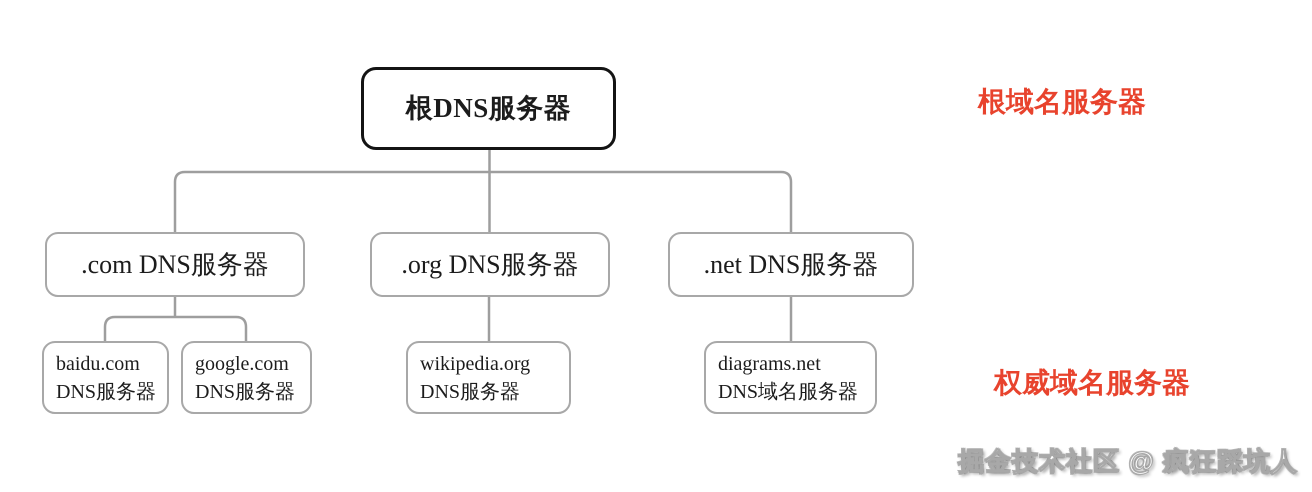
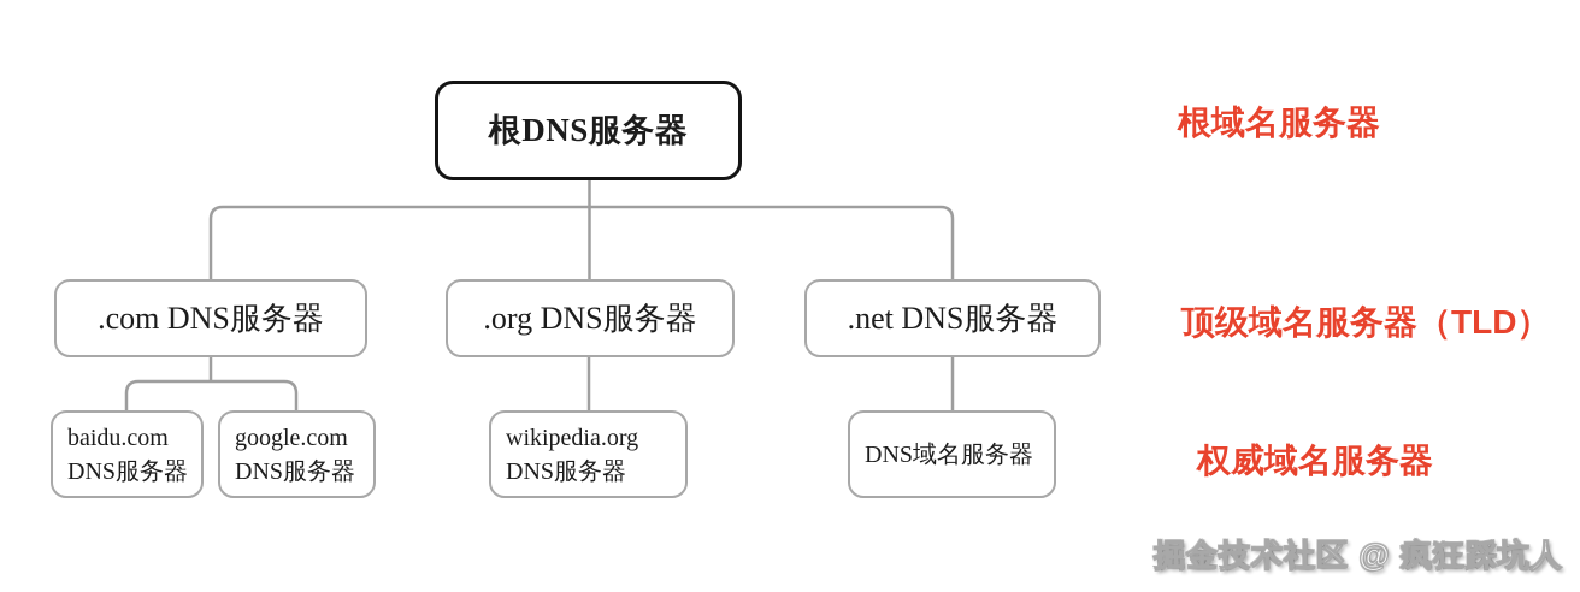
  根DNS服务器
  .com DNS服务器
  .org DNS服务器
  .net DNS服务器
  baidu.com
  DNS服务器
  google.com
  DNS服务器
  wikipedia.org
  DNS服务器
- diagrams.net
  DNS域名服务器
  根域名服务器
+ 顶级域名服务器（TLD）
  权威域名服务器
  掘金技术社区 @ 疯狂踩坑人
